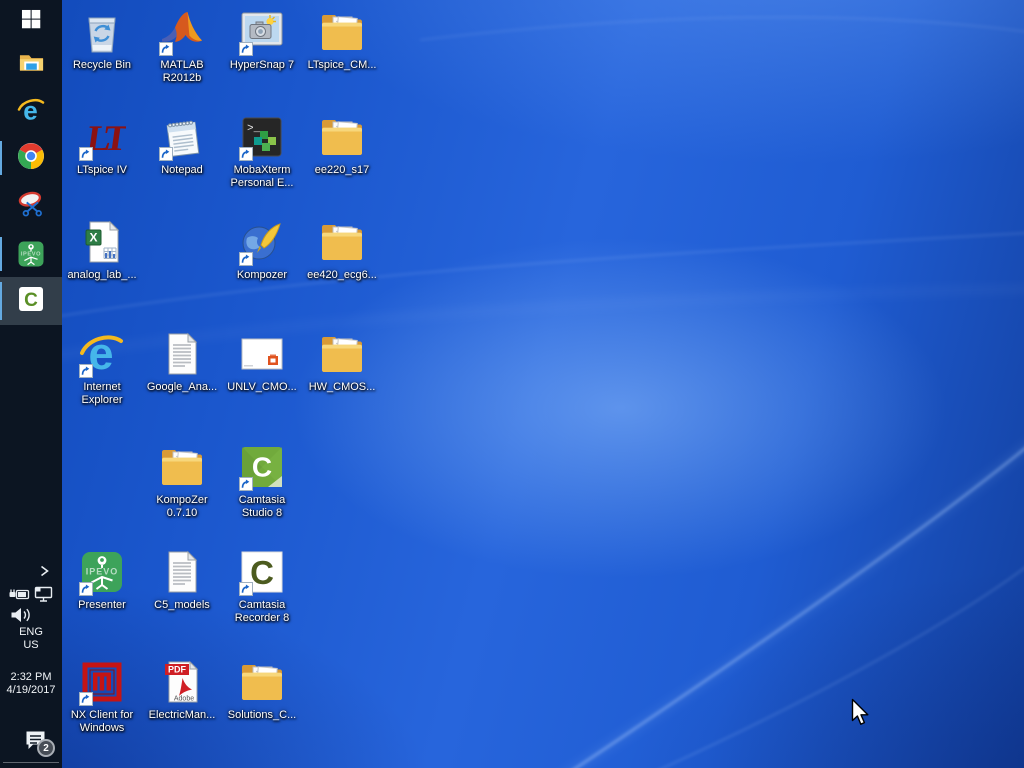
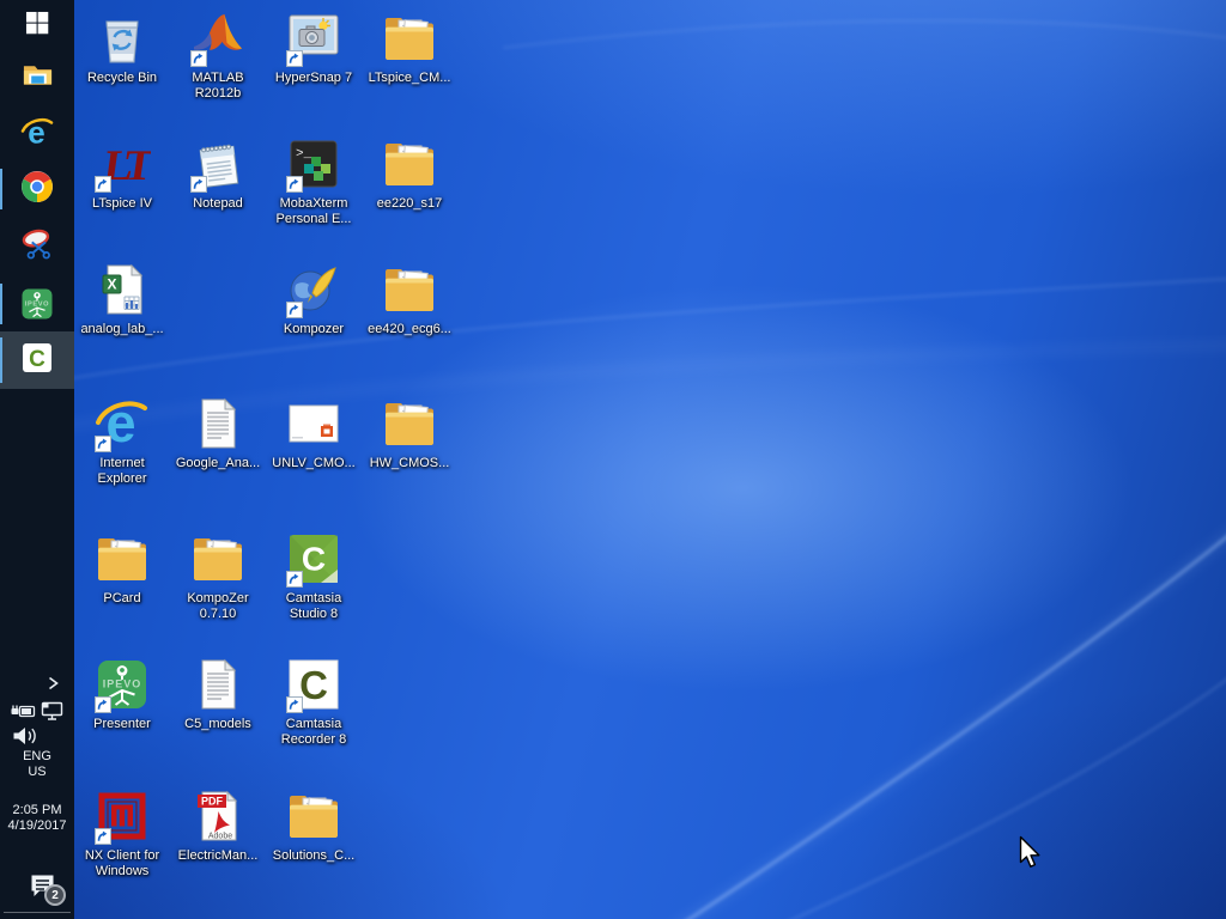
  Recycle Bin
  MATLAB R2012b
  HyperSnap 7
  LTspice_CM...
  LTspice IV
  Notepad
  >_
  MobaXterm Personal E...
  ee220_s17
  X
  analog_lab_...
  Kompozer
  ee420_ecg6...
  e
  Internet Explorer
  Google_Ana...
  UNLV_CMO...
  HW_CMOS...
+ PCard
  KompoZer 0.7.10
  C
  Camtasia Studio 8
  IPEVO
  Presenter
  C5_models
  C
  Camtasia Recorder 8
  NX Client for Windows
  PDF
  ElectricMan...
  Solutions_C...
  e
  C
  ENG
  US
- 2:32 PM
+ 2:05 PM
  4/19/2017
  2
